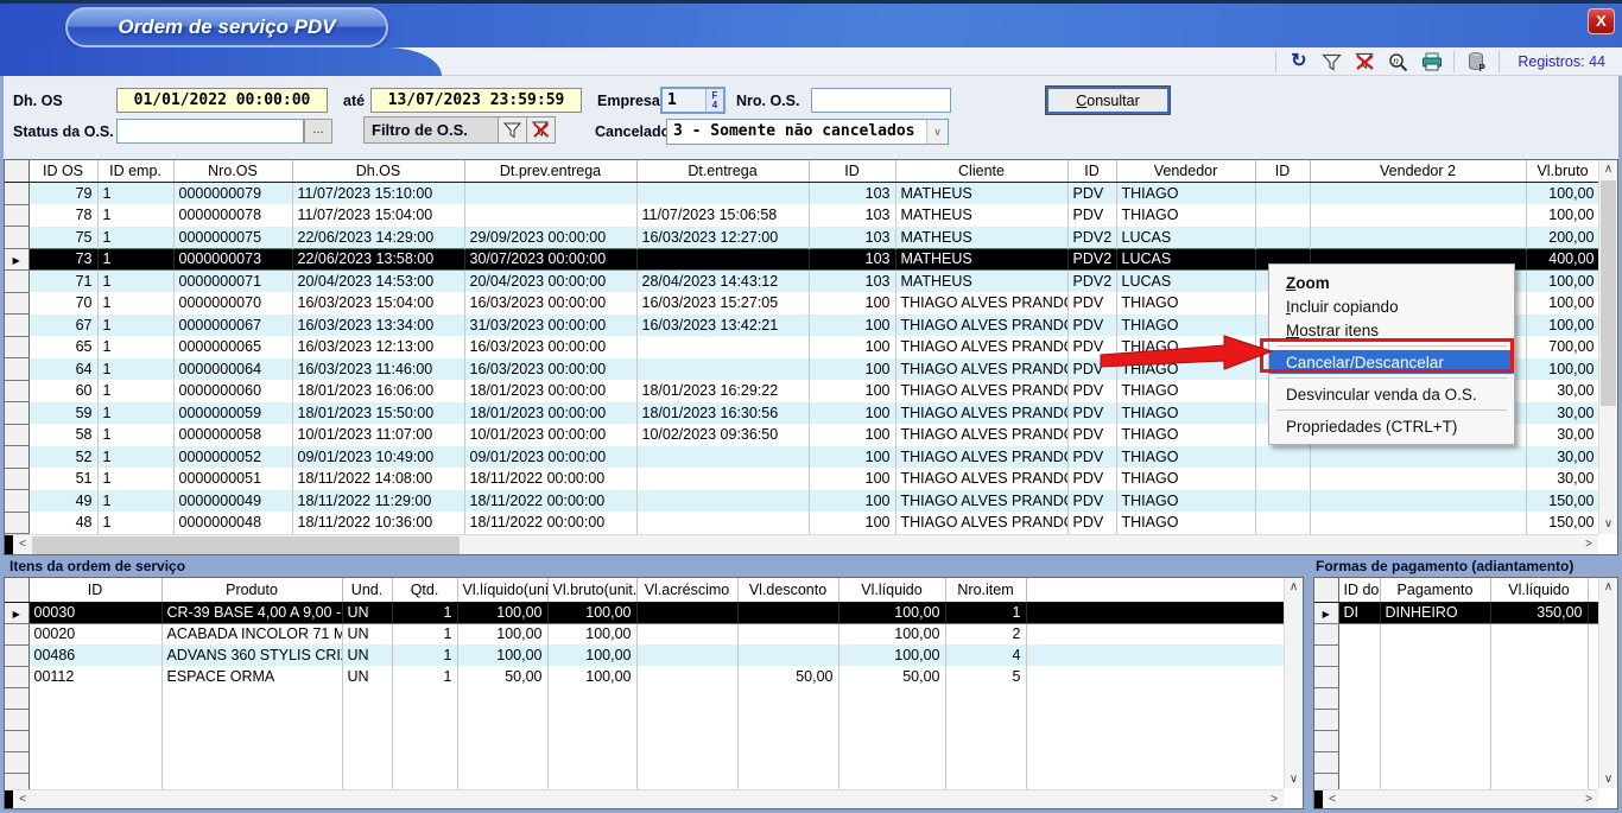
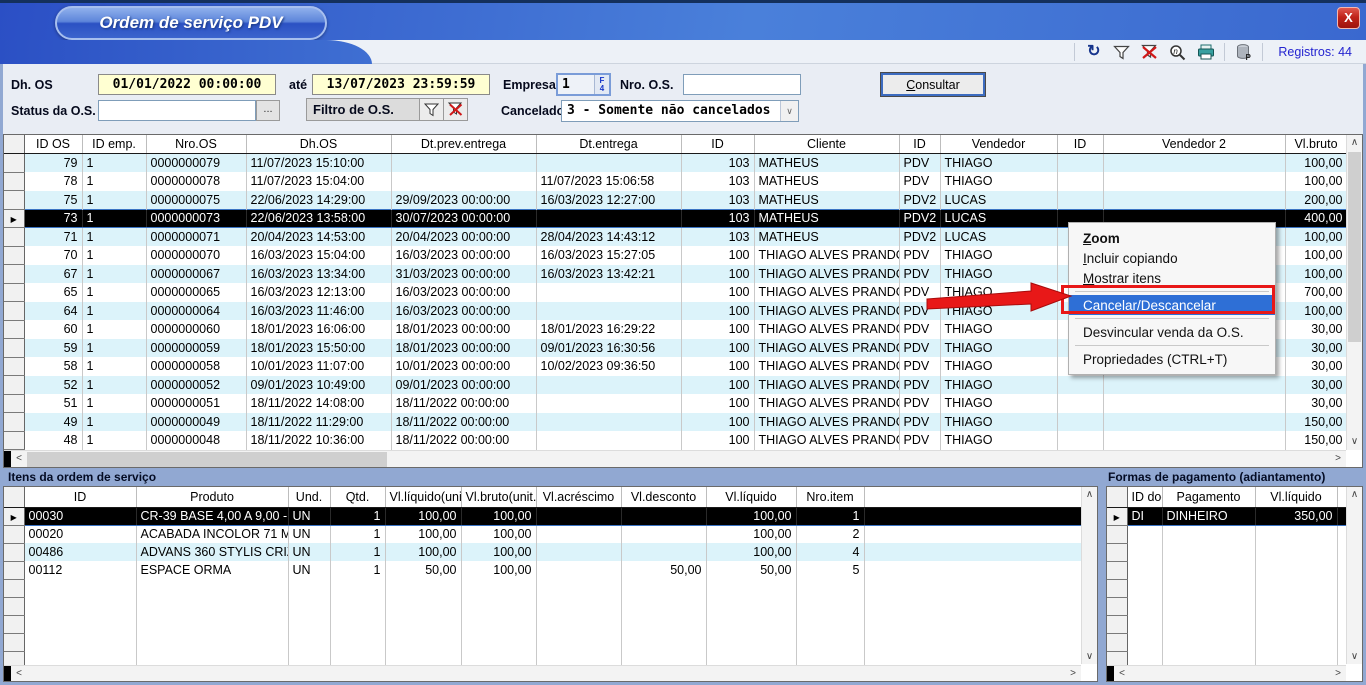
  Ordem de serviço PDV
  X
  ↻
  n
  P
  Registros: 44
  Dh. OS
  01/01/2022 00:00:00
  até
  13/07/2023 23:59:59
  Empresa
  1
  F
  4
  Nro. O.S.
  Consultar
  Status da O.S.
  ...
  Filtro de O.S.
  Cancelad
  3 - Somente não cancelados
  ∨
  	ID OS	ID emp.	Nro.OS	Dh.OS	Dt.prev.entrega	Dt.entrega	ID	Cliente	ID	Vendedor	ID	Vendedor 2	Vl.bruto
  	79	1	0000000079	11/07/2023 15:10:00			103	MATHEUS	PDV	THIAGO			100,00
  	78	1	0000000078	11/07/2023 15:04:00		11/07/2023 15:06:58	103	MATHEUS	PDV	THIAGO			100,00
  	75	1	0000000075	22/06/2023 14:29:00	29/09/2023 00:00:00	16/03/2023 12:27:00	103	MATHEUS	PDV2	LUCAS			200,00
  ▶	73	1	0000000073	22/06/2023 13:58:00	30/07/2023 00:00:00		103	MATHEUS	PDV2	LUCAS			400,00
  	71	1	0000000071	20/04/2023 14:53:00	20/04/2023 00:00:00	28/04/2023 14:43:12	103	MATHEUS	PDV2	LUCAS			100,00
  	70	1	0000000070	16/03/2023 15:04:00	16/03/2023 00:00:00	16/03/2023 15:27:05	100	THIAGO ALVES PRAND	PDV	THIAGO			100,00
  	67	1	0000000067	16/03/2023 13:34:00	31/03/2023 00:00:00	16/03/2023 13:42:21	100	THIAGO ALVES PRAND	PDV	THIAGO			100,00
  	65	1	0000000065	16/03/2023 12:13:00	16/03/2023 00:00:00		100	THIAGO ALVES PRAND	PDV	THIAGO			700,00
  	64	1	0000000064	16/03/2023 11:46:00	16/03/2023 00:00:00		100	THIAGO ALVES PRAND	PDV	THIAGO			100,00
  	60	1	0000000060	18/01/2023 16:06:00	18/01/2023 00:00:00	18/01/2023 16:29:22	100	THIAGO ALVES PRAND	PDV	THIAGO			30,00
- 	59	1	0000000059	18/01/2023 15:50:00	18/01/2023 00:00:00	18/01/2023 16:30:56	100	THIAGO ALVES PRAND	PDV	THIAGO			30,00
+ 	59	1	0000000059	18/01/2023 15:50:00	18/01/2023 00:00:00	09/01/2023 16:30:56	100	THIAGO ALVES PRAND	PDV	THIAGO			30,00
  	58	1	0000000058	10/01/2023 11:07:00	10/01/2023 00:00:00	10/02/2023 09:36:50	100	THIAGO ALVES PRAND	PDV	THIAGO			30,00
  	52	1	0000000052	09/01/2023 10:49:00	09/01/2023 00:00:00		100	THIAGO ALVES PRAND	PDV	THIAGO			30,00
  	51	1	0000000051	18/11/2022 14:08:00	18/11/2022 00:00:00		100	THIAGO ALVES PRAND	PDV	THIAGO			30,00
  	49	1	0000000049	18/11/2022 11:29:00	18/11/2022 00:00:00		100	THIAGO ALVES PRAND	PDV	THIAGO			150,00
  	48	1	0000000048	18/11/2022 10:36:00	18/11/2022 00:00:00		100	THIAGO ALVES PRAND	PDV	THIAGO			150,00
  ∧
  ∨
  <
  >
  Itens da ordem de serviço
  	ID	Produto	Und.	Qtd.	Vl.líquido(uni	Vl.bruto(unit.	Vl.acréscimo	Vl.desconto	Vl.líquido	Nro.item
  ▶	00030	CR-39 BASE 4,00 A 9,00 -	UN	1	100,00	100,00			100,00	1
  	00020	ACABADA INCOLOR 71 M	UN	1	100,00	100,00			100,00	2
  	00486	ADVANS 360 STYLIS CRI	UN	1	100,00	100,00			100,00	4
  	00112	ESPACE ORMA	UN	1	50,00	100,00		50,00	50,00	5
  ∧
  ∨
  <
  >
  Formas de pagamento (adiantamento)
  	ID do	Pagamento	Vl.líquido
  ▶	DI	DINHEIRO	350,00
  ∧
  ∨
  <
  >
  Zoom
  Incluir copiando
  Mostrar itens
  Cancelar/Descancelar
  Desvincular venda da O.S.
  Propriedades (CTRL+T)
